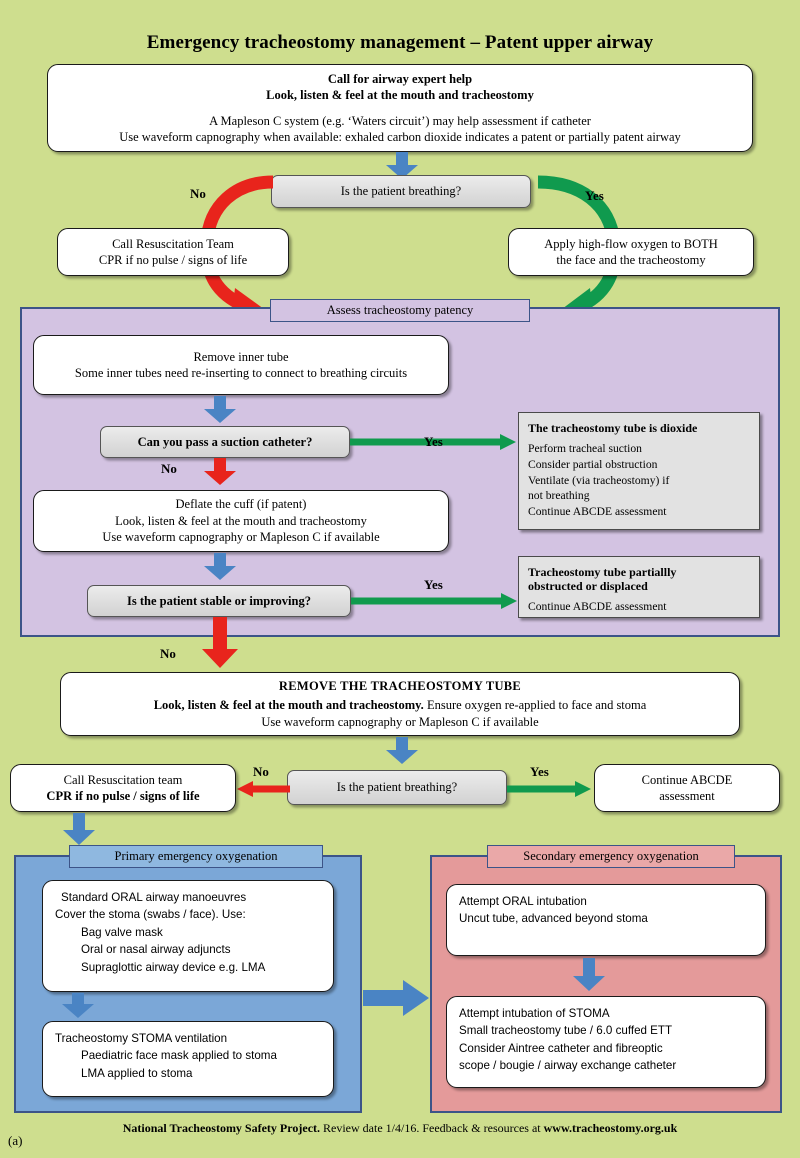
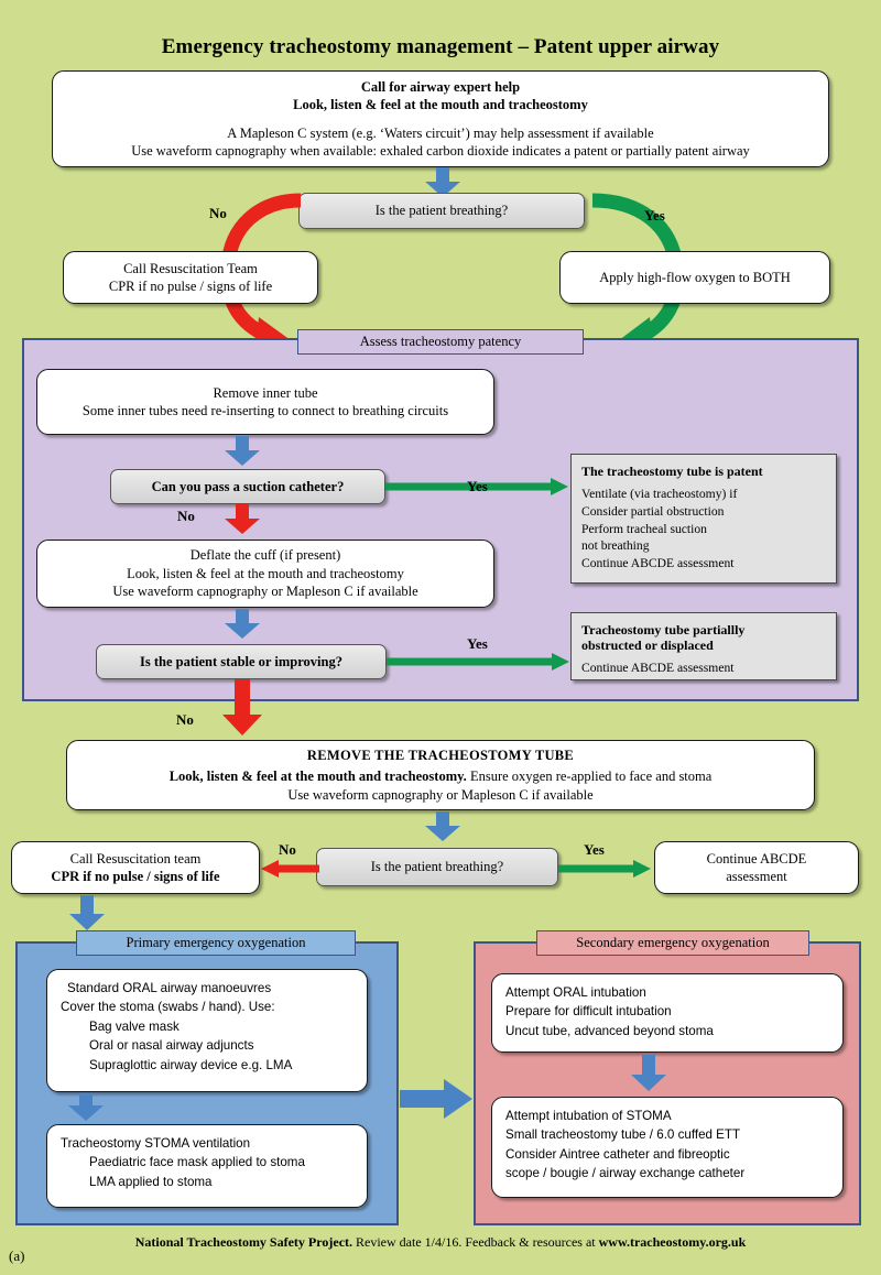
  Emergency tracheostomy management – Patent upper airway
  Call for airway expert help
  Look, listen & feel at the mouth and tracheostomy
- A Mapleson C system (e.g. ‘Waters circuit’) may help assessment if catheter
+ A Mapleson C system (e.g. ‘Waters circuit’) may help assessment if available
  Use waveform capnography when available: exhaled carbon dioxide indicates a patent or partially patent airway
  Is the patient breathing?
  No
  Yes
  Call Resuscitation Team
  CPR if no pulse / signs of life
  Apply high-flow oxygen to BOTH
- the face and the tracheostomy
  Assess tracheostomy patency
  Remove inner tube
  Some inner tubes need re-inserting to connect to breathing circuits
  Can you pass a suction catheter?
  Yes
- The tracheostomy tube is dioxide
+ The tracheostomy tube is patent
- Perform tracheal suction
+ Ventilate (via tracheostomy) if
  Consider partial obstruction
- Ventilate (via tracheostomy) if
+ Perform tracheal suction
  not breathing
  Continue ABCDE assessment
  No
- Deflate the cuff (if patent)
+ Deflate the cuff (if present)
  Look, listen & feel at the mouth and tracheostomy
  Use waveform capnography or Mapleson C if available
  Is the patient stable or improving?
  Yes
  Tracheostomy tube partiallly
  obstructed or displaced
  Continue ABCDE assessment
  No
  REMOVE THE TRACHEOSTOMY TUBE
  Look, listen & feel at the mouth and tracheostomy. Ensure oxygen re-applied to face and stoma
  Use waveform capnography or Mapleson C if available
  Is the patient breathing?
  No
  Yes
  Call Resuscitation team
  CPR if no pulse / signs of life
  Continue ABCDE
  assessment
  Primary emergency oxygenation
  Standard ORAL airway manoeuvres
- Cover the stoma (swabs / face). Use:
+ Cover the stoma (swabs / hand). Use:
  Bag valve mask
  Oral or nasal airway adjuncts
  Supraglottic airway device e.g. LMA
  Tracheostomy STOMA ventilation
  Paediatric face mask applied to stoma
  LMA applied to stoma
  Secondary emergency oxygenation
  Attempt ORAL intubation
+ Prepare for difficult intubation
  Uncut tube, advanced beyond stoma
  Attempt intubation of STOMA
  Small tracheostomy tube / 6.0 cuffed ETT
  Consider Aintree catheter and fibreoptic
  scope / bougie / airway exchange catheter
  National Tracheostomy Safety Project. Review date 1/4/16. Feedback & resources at www.tracheostomy.org.uk
  (a)
